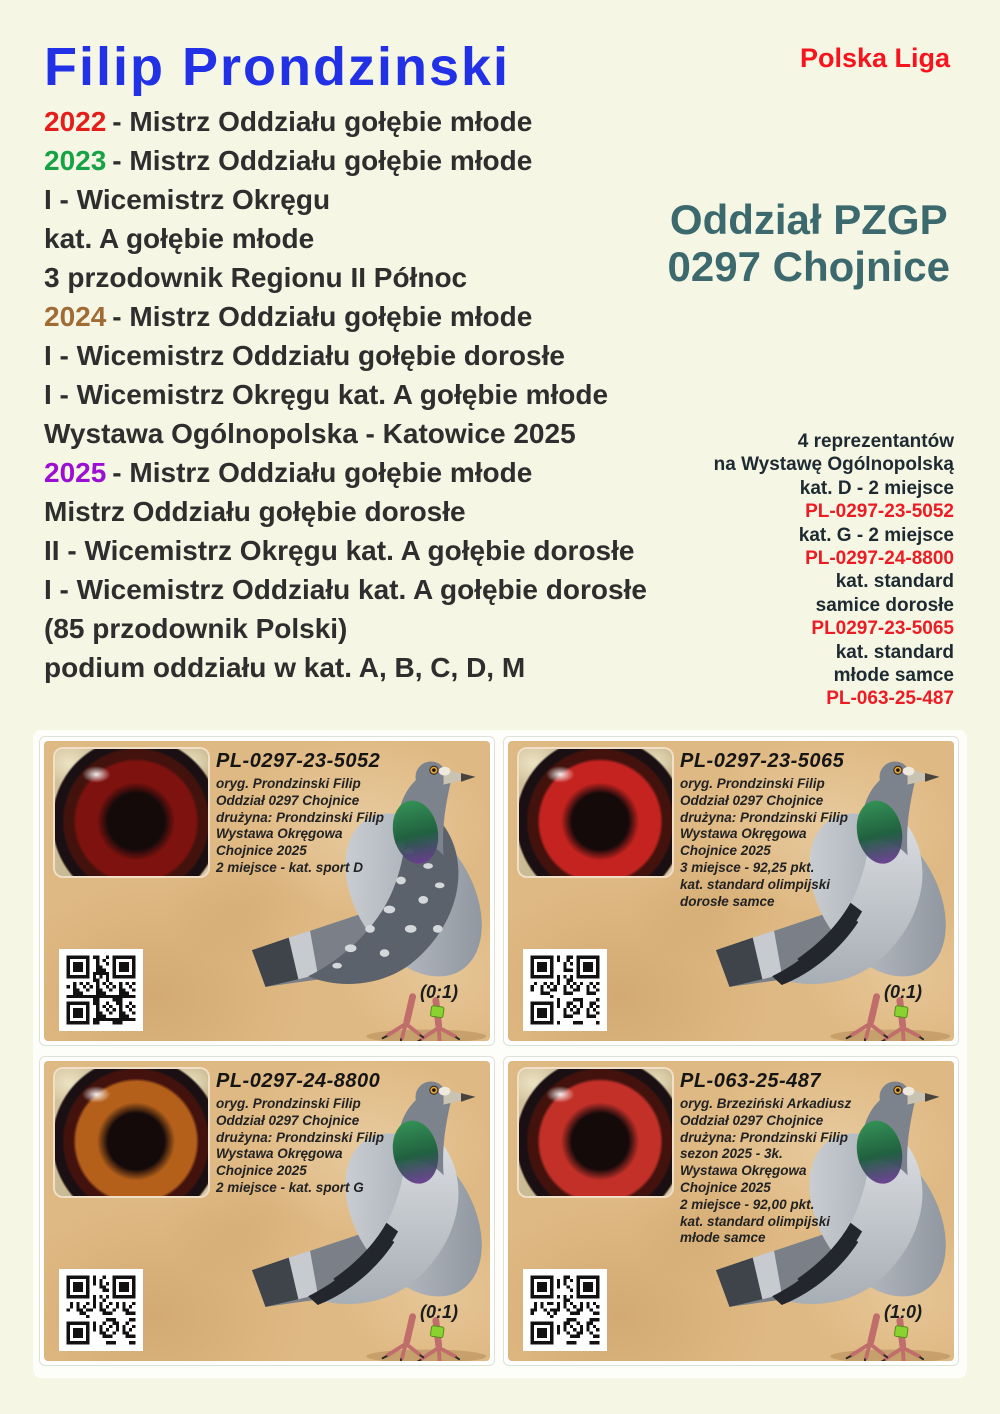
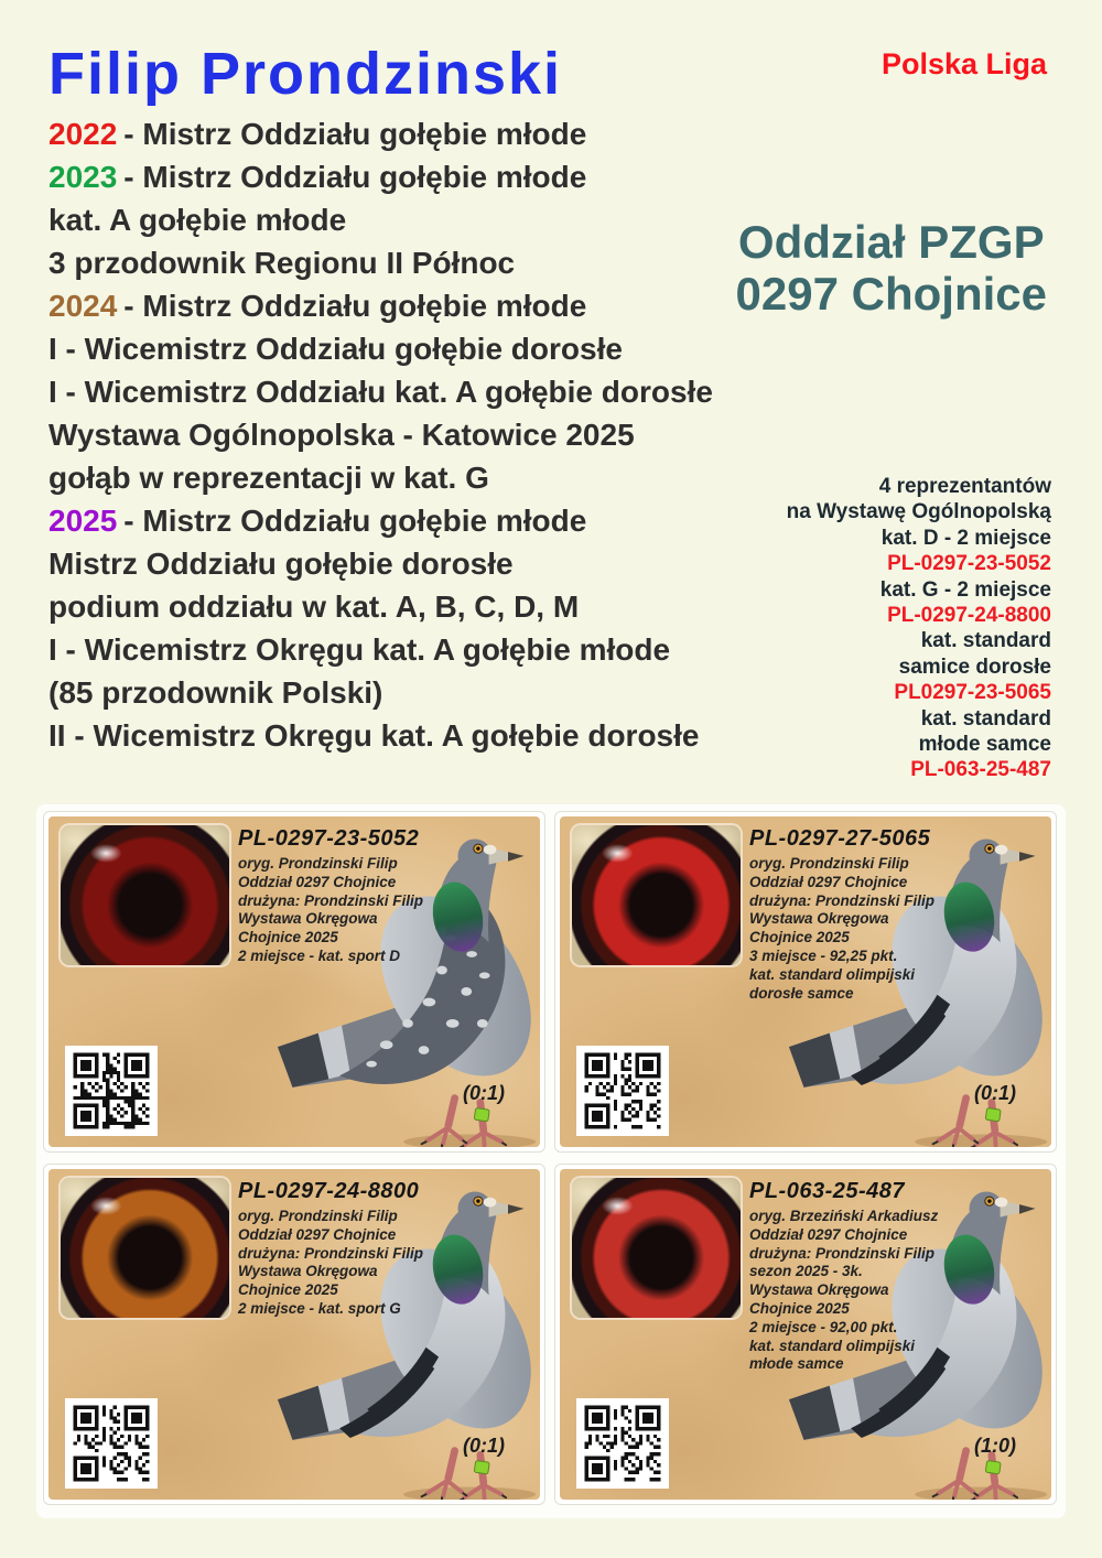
  Filip Prondzinski
  Polska Liga
  2022 - Mistrz Oddziału gołębie młode
  2023 - Mistrz Oddziału gołębie młode
- I - Wicemistrz Okręgu
  kat. A gołębie młode
  3 przodownik Regionu II Północ
  2024 - Mistrz Oddziału gołębie młode
  I - Wicemistrz Oddziału gołębie dorosłe
- I - Wicemistrz Okręgu kat. A gołębie młode
+ I - Wicemistrz Oddziału kat. A gołębie dorosłe
  Wystawa Ogólnopolska - Katowice 2025
+ gołąb w reprezentacji w kat. G
  2025 - Mistrz Oddziału gołębie młode
  Mistrz Oddziału gołębie dorosłe
- II - Wicemistrz Okręgu kat. A gołębie dorosłe
+ podium oddziału w kat. A, B, C, D, M
- I - Wicemistrz Oddziału kat. A gołębie dorosłe
+ I - Wicemistrz Okręgu kat. A gołębie młode
  (85 przodownik Polski)
- podium oddziału w kat. A, B, C, D, M
+ II - Wicemistrz Okręgu kat. A gołębie dorosłe
  Oddział PZGP
  0297 Chojnice
  4 reprezentantów
  na Wystawę Ogólnopolską
  kat. D - 2 miejsce
  PL-0297-23-5052
  kat. G - 2 miejsce
  PL-0297-24-8800
  kat. standard
  samice dorosłe
  PL0297-23-5065
  kat. standard
  młode samce
  PL-063-25-487
  PL-0297-23-5052
  oryg. Prondzinski Filip
  Oddział 0297 Chojnice
  drużyna: Prondzinski Filip
  Wystawa Okręgowa
  Chojnice 2025
  2 miejsce - kat. sport D
  (0:1)
- PL-0297-23-5065
+ PL-0297-27-5065
  oryg. Prondzinski Filip
  Oddział 0297 Chojnice
  drużyna: Prondzinski Filip
  Wystawa Okręgowa
  Chojnice 2025
  3 miejsce - 92,25 pkt.
  kat. standard olimpijski
  dorosłe samce
  (0:1)
  PL-0297-24-8800
  oryg. Prondzinski Filip
  Oddział 0297 Chojnice
  drużyna: Prondzinski Filip
  Wystawa Okręgowa
  Chojnice 2025
  2 miejsce - kat. sport G
  (0:1)
  PL-063-25-487
  oryg. Brzeziński Arkadiusz
  Oddział 0297 Chojnice
  drużyna: Prondzinski Filip
  sezon 2025 - 3k.
  Wystawa Okręgowa
  Chojnice 2025
  2 miejsce - 92,00 pkt.
  kat. standard olimpijski
  młode samce
  (1:0)
